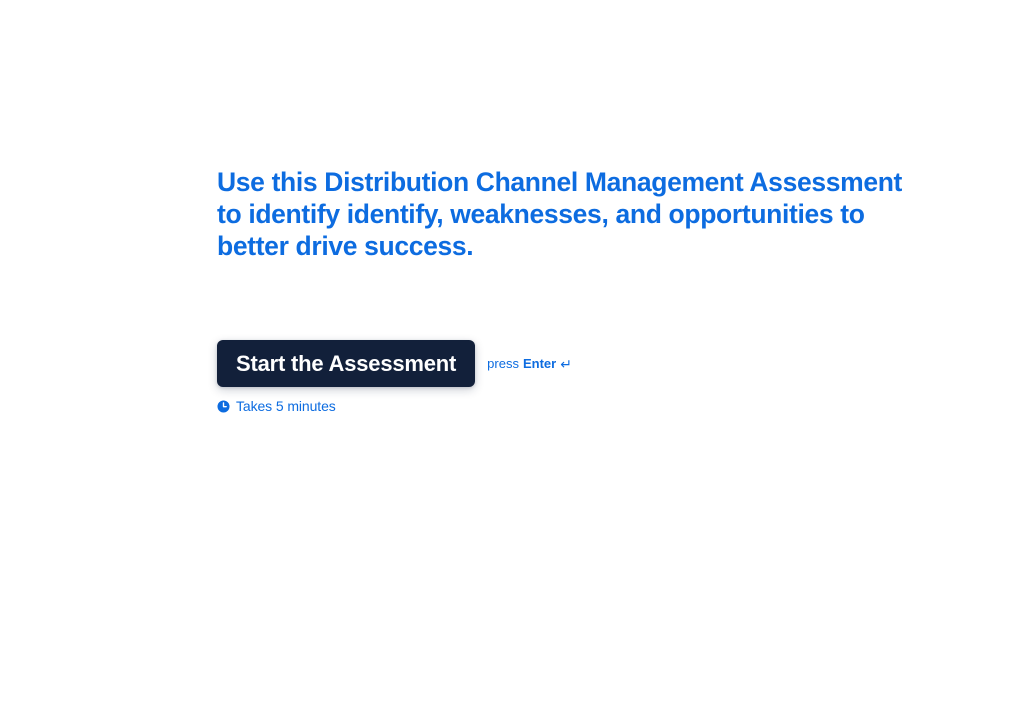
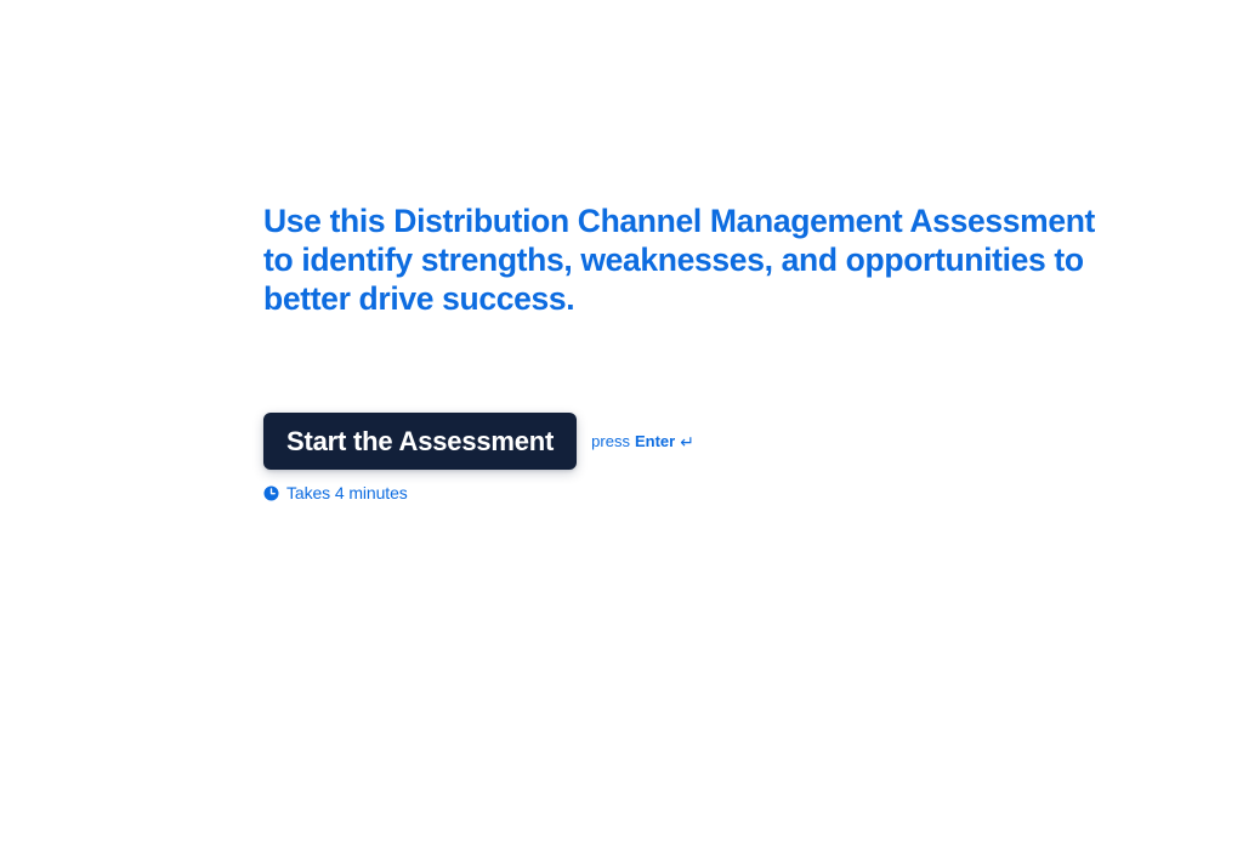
- Use this Distribution Channel Management Assessment to identify identify, weaknesses, and opportunities to better drive success.
+ Use this Distribution Channel Management Assessment to identify strengths, weaknesses, and opportunities to better drive success.
  Start the Assessment
  press
  Enter
  ↵
- Takes 5 minutes
+ Takes 4 minutes
